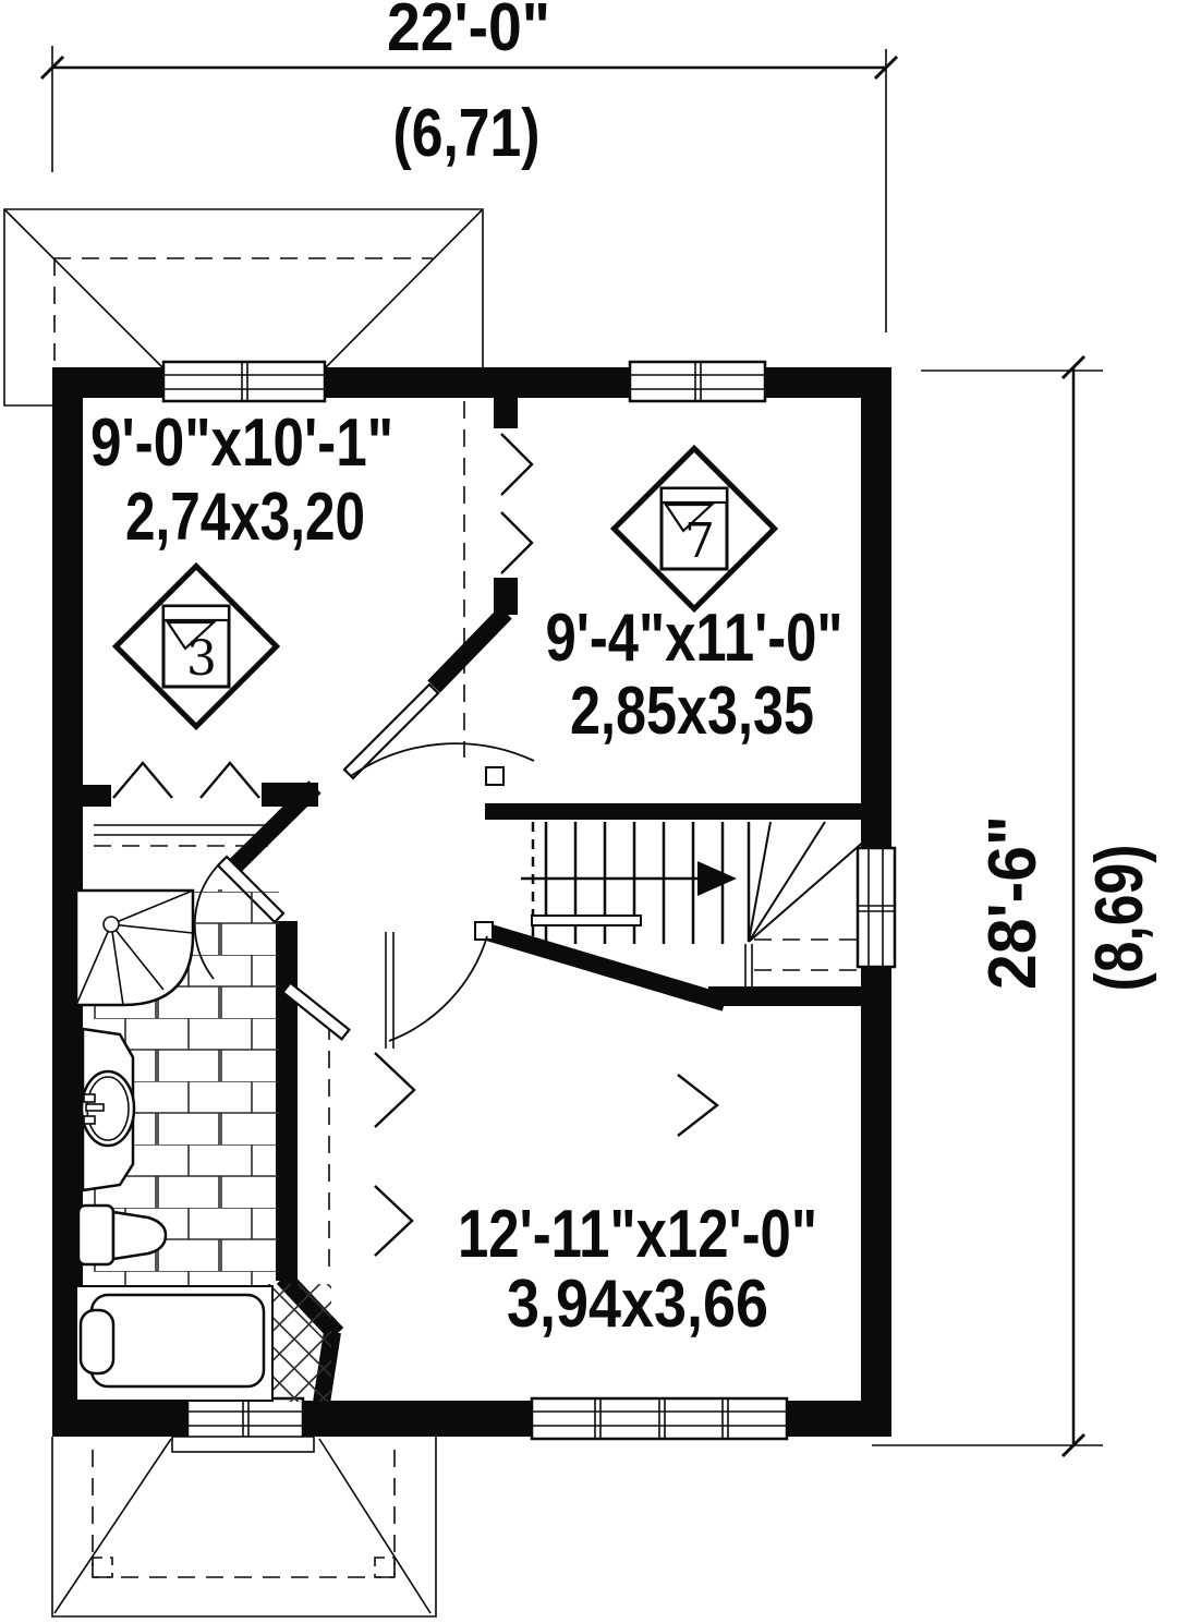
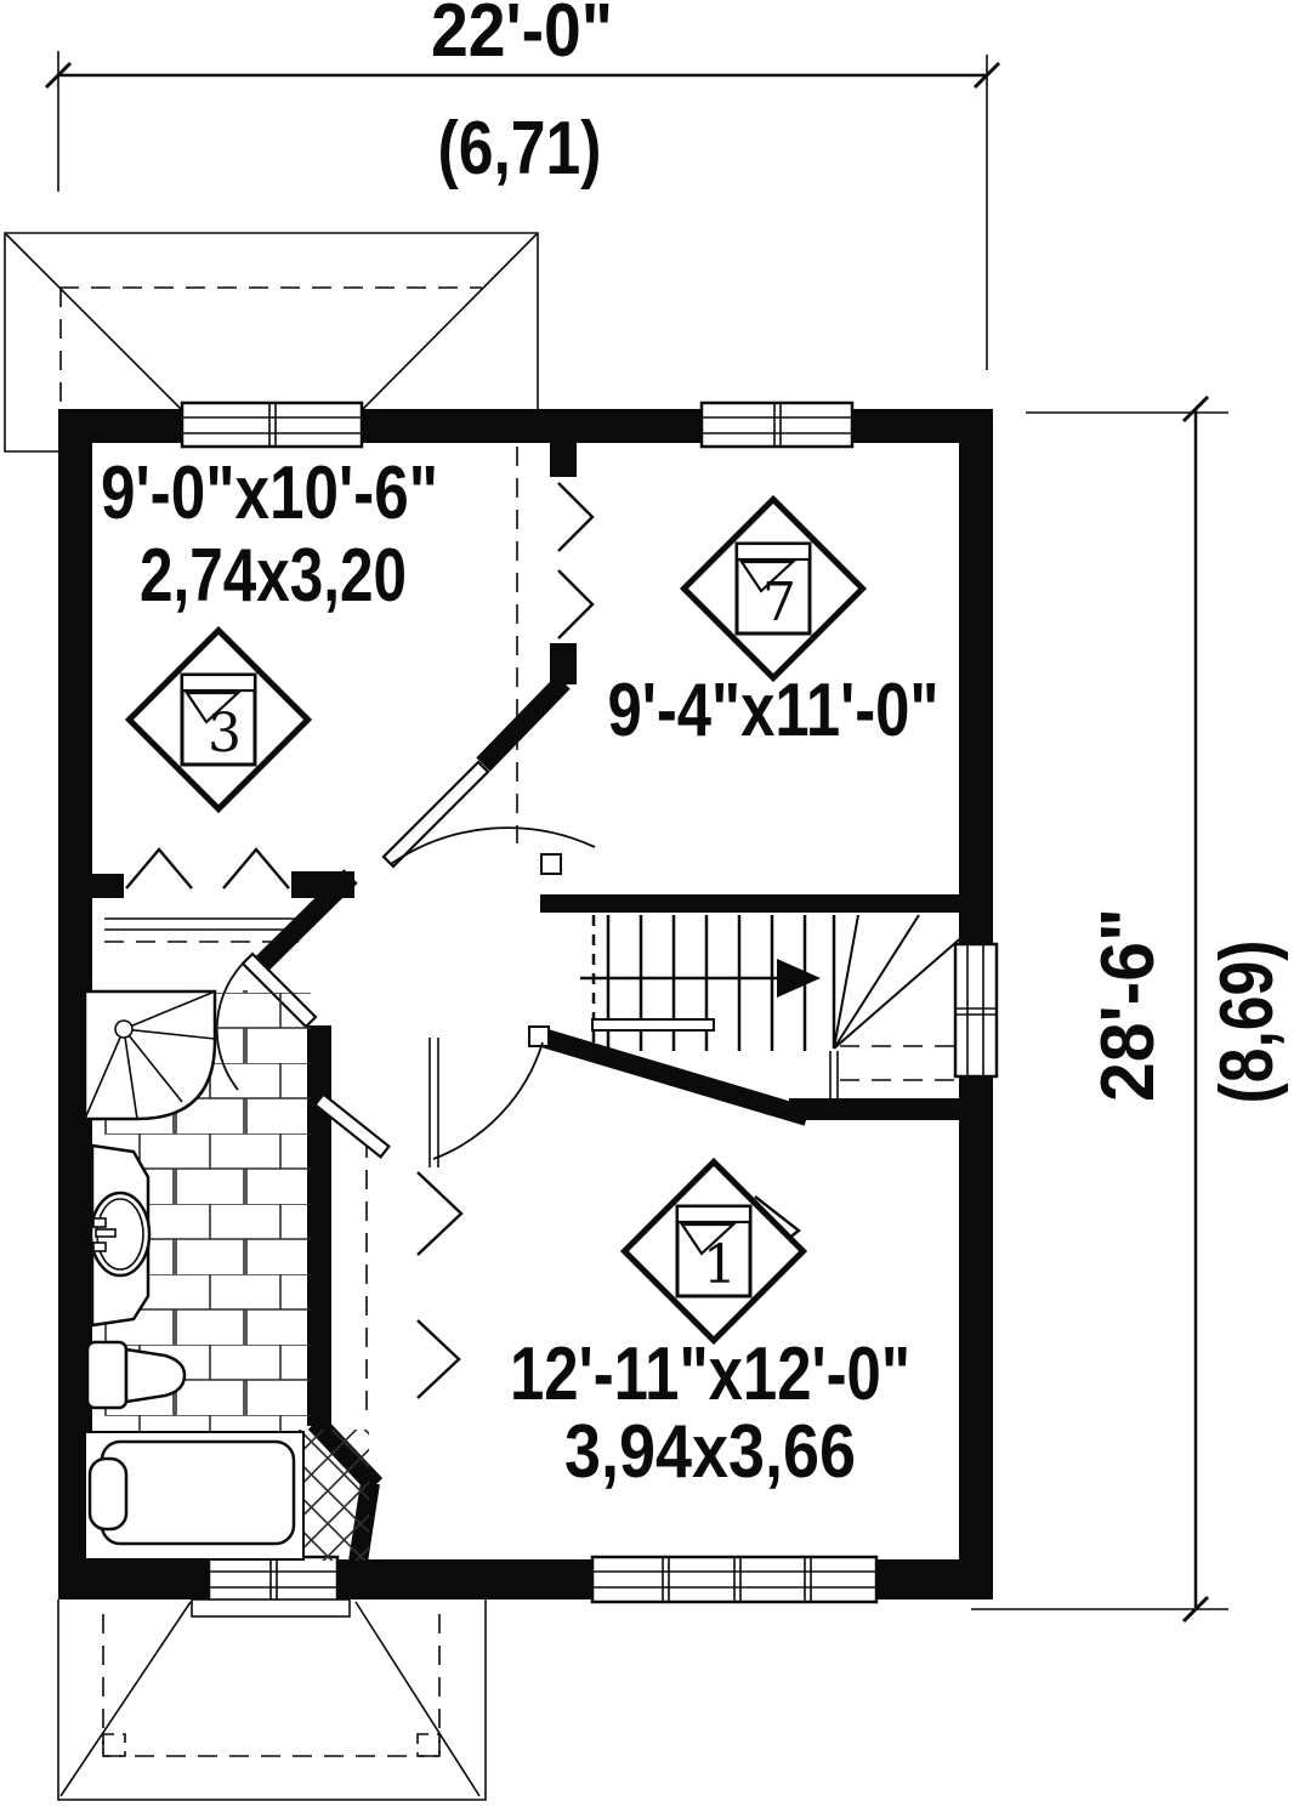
  22'-0"
  (6,71)
- 9'-0"x10'-1"
+ 9'-0"x10'-6"
  2,74x3,20
  9'-4"x11'-0"
- 2,85x3,35
  12'-11"x12'-0"
  3,94x3,66
  3
  7
+ 1
